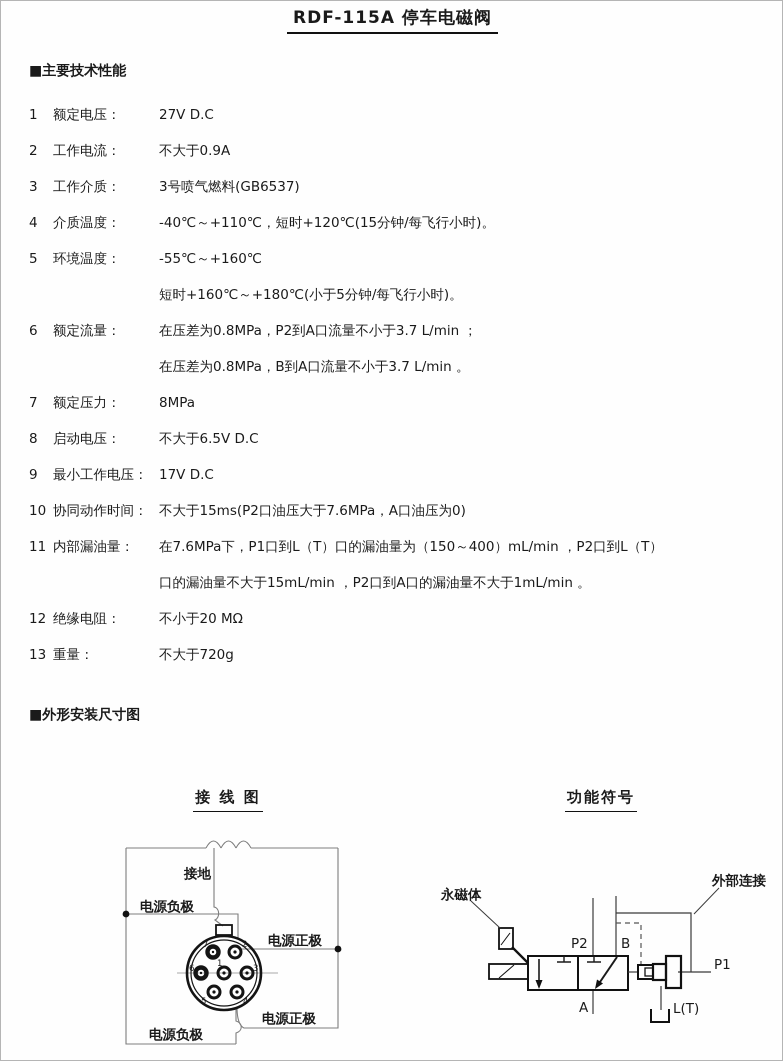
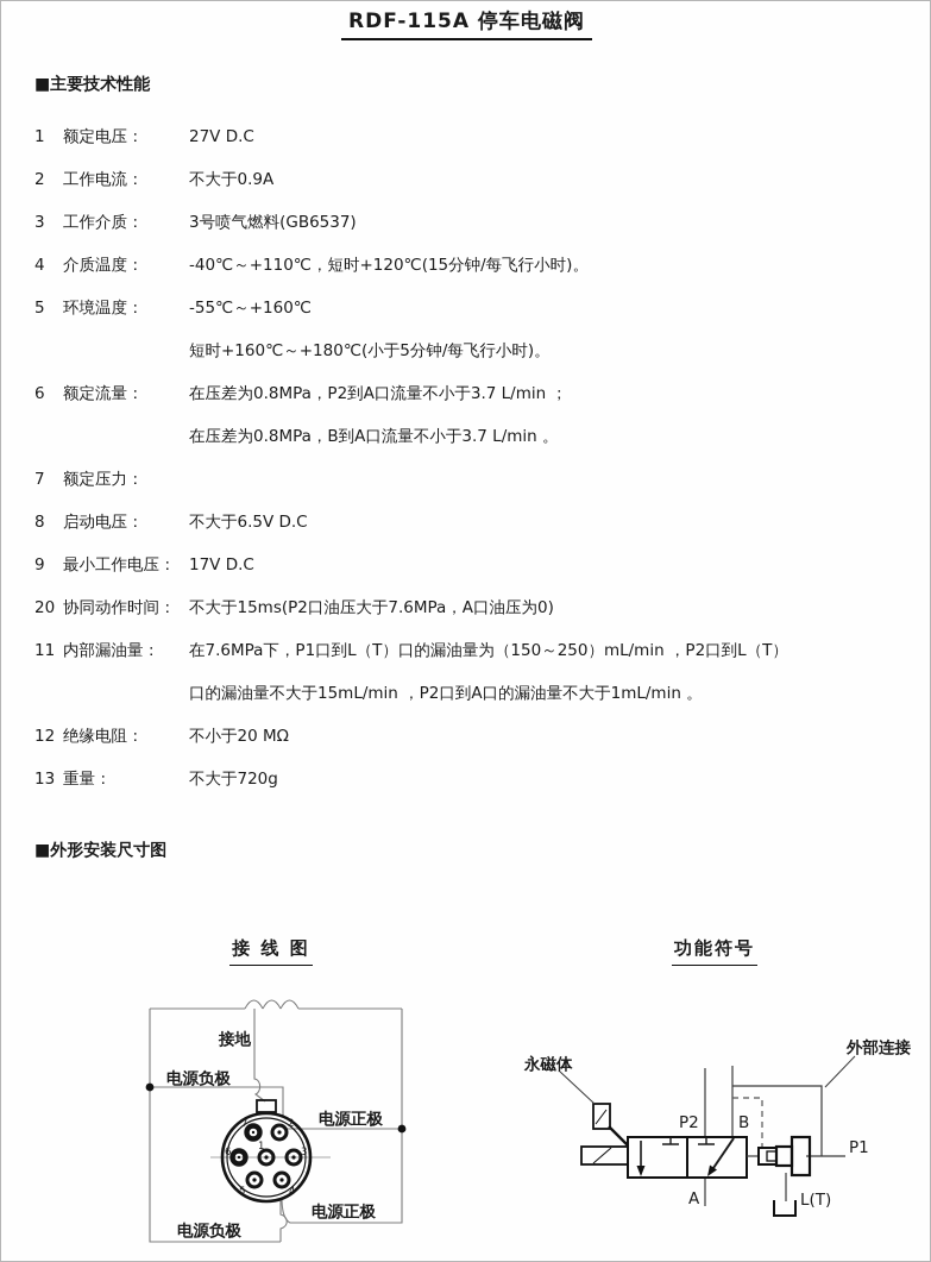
  RDF-115A 停车电磁阀
  ■主要技术性能
  1
  额定电压：
  27V D.C
  2
  工作电流：
  不大于0.9A
  3
  工作介质：
  3号喷气燃料(GB6537)
  4
  介质温度：
  -40℃～+110℃，短时+120℃(15分钟/每飞行小时)。
  5
  环境温度：
  -55℃～+160℃
  短时+160℃～+180℃(小于5分钟/每飞行小时)。
  6
  额定流量：
  在压差为0.8MPa，P2到A口流量不小于3.7 L/min ；
  在压差为0.8MPa，B到A口流量不小于3.7 L/min 。
  7
  额定压力：
- 8MPa
  8
  启动电压：
  不大于6.5V D.C
  9
  最小工作电压：
  17V D.C
- 10
+ 20
  协同动作时间：
  不大于15ms(P2口油压大于7.6MPa，A口油压为0)
  11
  内部漏油量：
- 在7.6MPa下，P1口到L（T）口的漏油量为（150～400）mL/min ，P2口到L（T）
+ 在7.6MPa下，P1口到L（T）口的漏油量为（150～250）mL/min ，P2口到L（T）
  口的漏油量不大于15mL/min ，P2口到A口的漏油量不大于1mL/min 。
  12
  绝缘电阻：
  不小于20 MΩ
  13
  重量：
  不大于720g
  ■外形安装尺寸图
  接 线 图
  功能符号
  1
  2
  3
  4
  5
  6
  7
  接地
  电源负极
  电源正极
  电源正极
  电源负极
  永磁体
  外部连接
  P2
  B
  A
  P1
  L(T)
